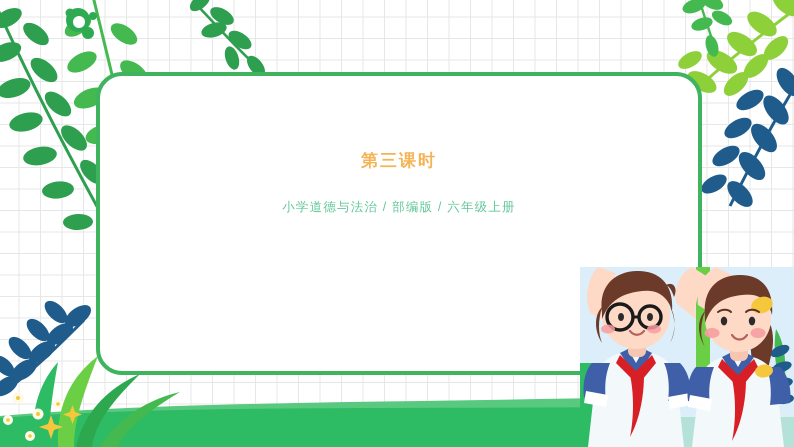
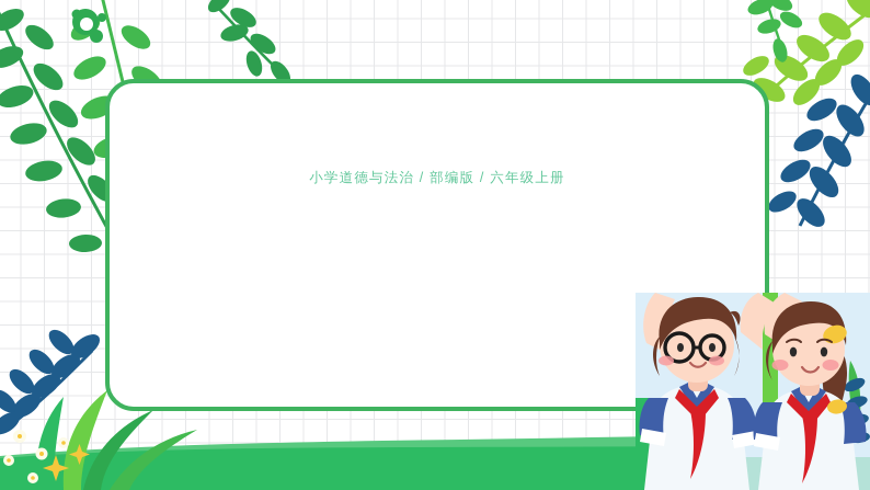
- 第三课时
  小学道德与法治 / 部编版 / 六年级上册
